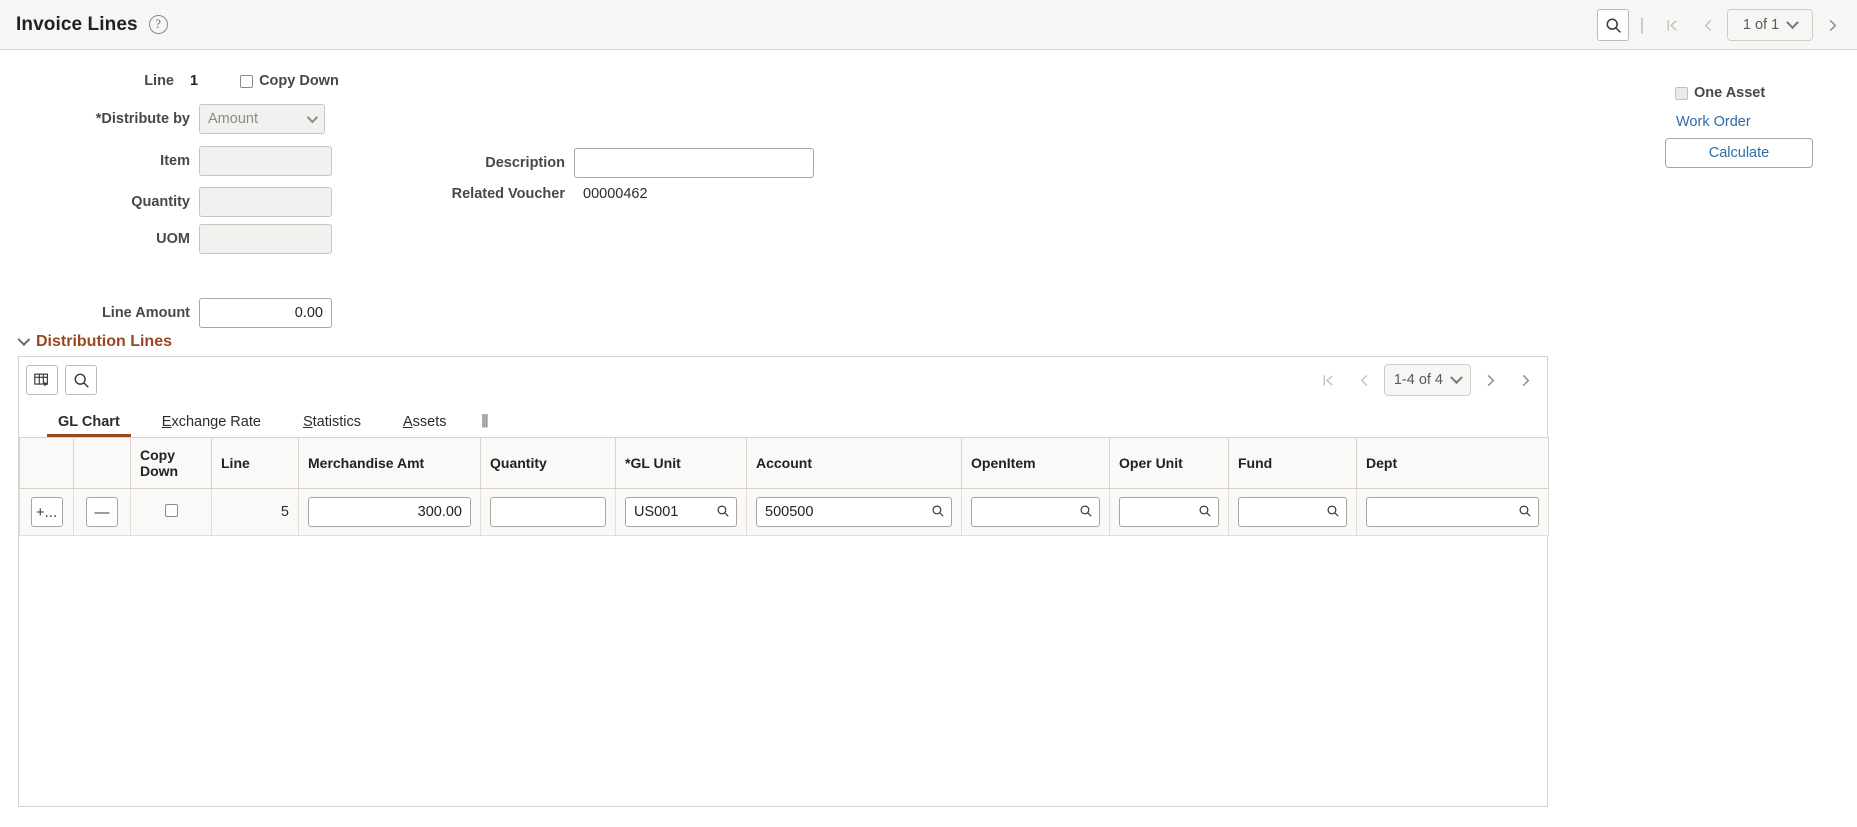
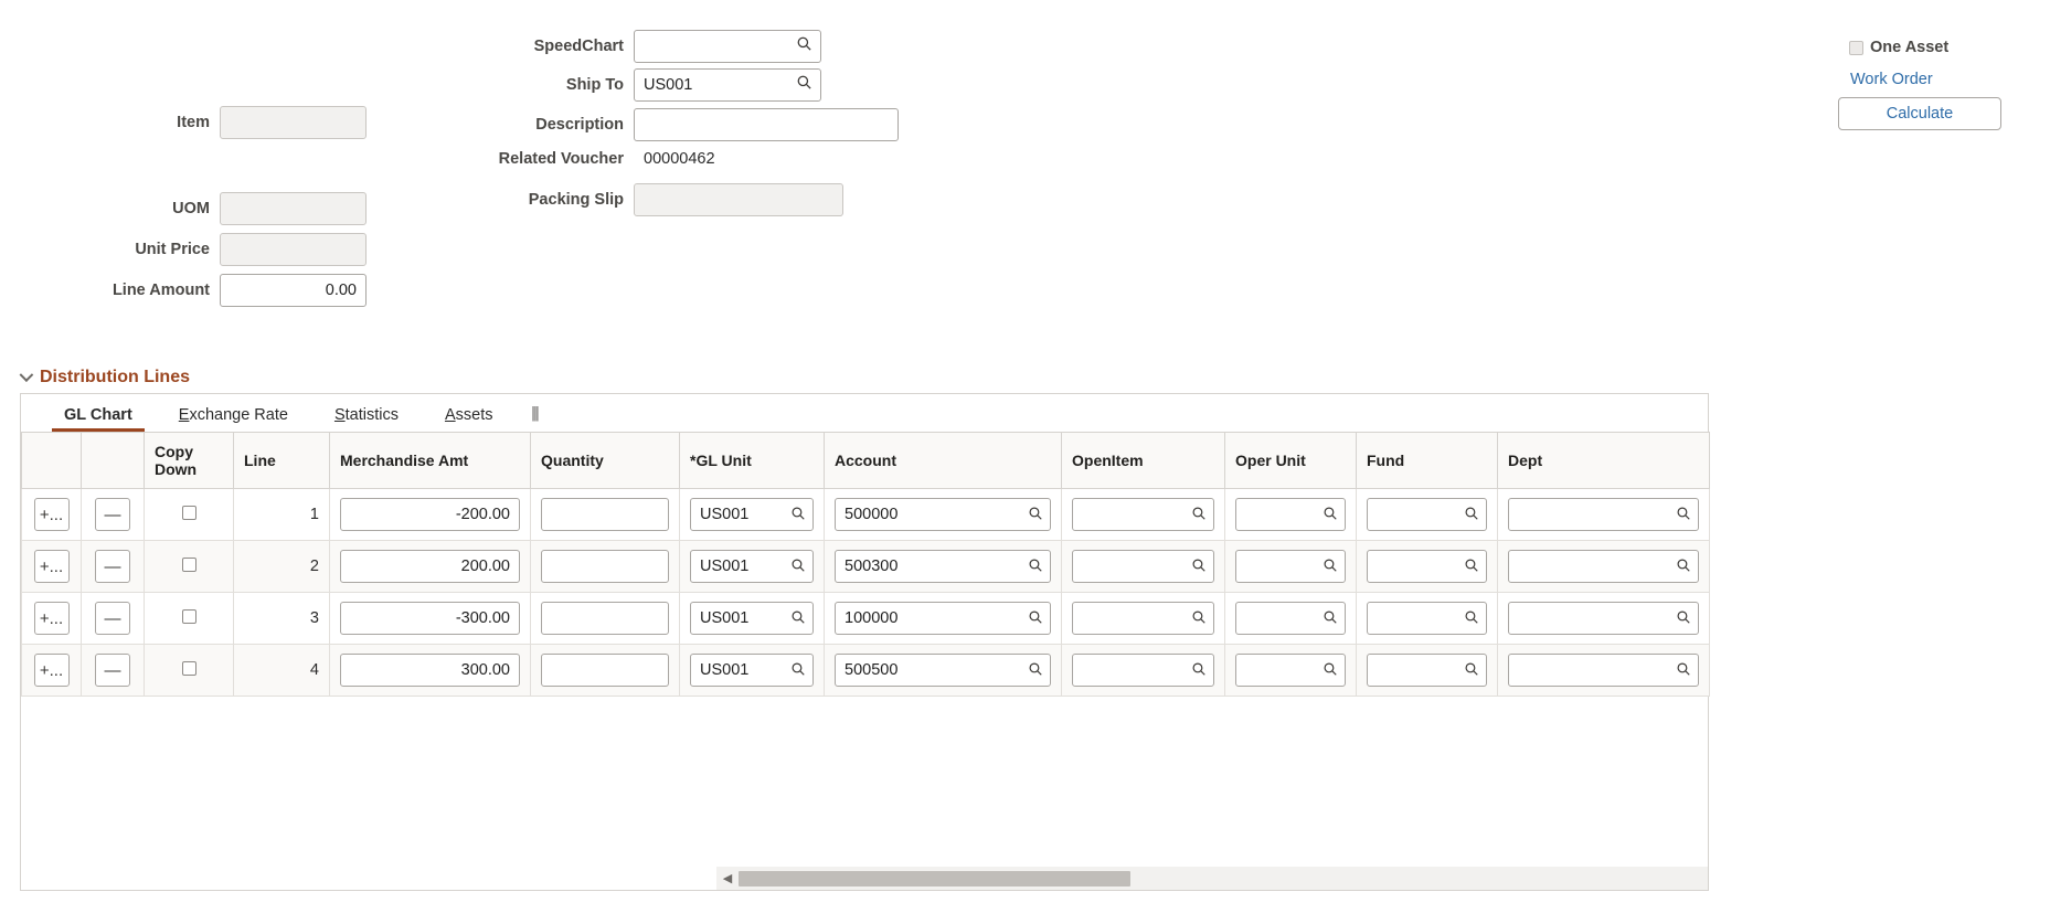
- Invoice Lines
- ?
- |
- 1 of 1
- Line
- 1
- Copy Down
- *Distribute by
- Amount
  Item
- Quantity
  UOM
+ Unit Price
  Line Amount
  0.00
+ SpeedChart
+ Ship To
+ US001
  Description
  Related Voucher
  00000462
+ Packing Slip
  One Asset
  Work Order
  Calculate
  Distribution Lines
- 1-4 of 4
  GL Chart
  Exchange Rate
  Statistics
  Assets
  ⫼
  		Copy Down	Line	Merchandise Amt	Quantity	*GL Unit	Account	OpenItem	Oper Unit	Fund	Dept
+ +...	—		1	-200.00		US001	500000
+ +...	—		2	200.00		US001	500300
+ +...	—		3	-300.00		US001	100000
- +...	—		5	300.00		US001	500500
+ +...	—		4	300.00		US001	500500
+ ◀
